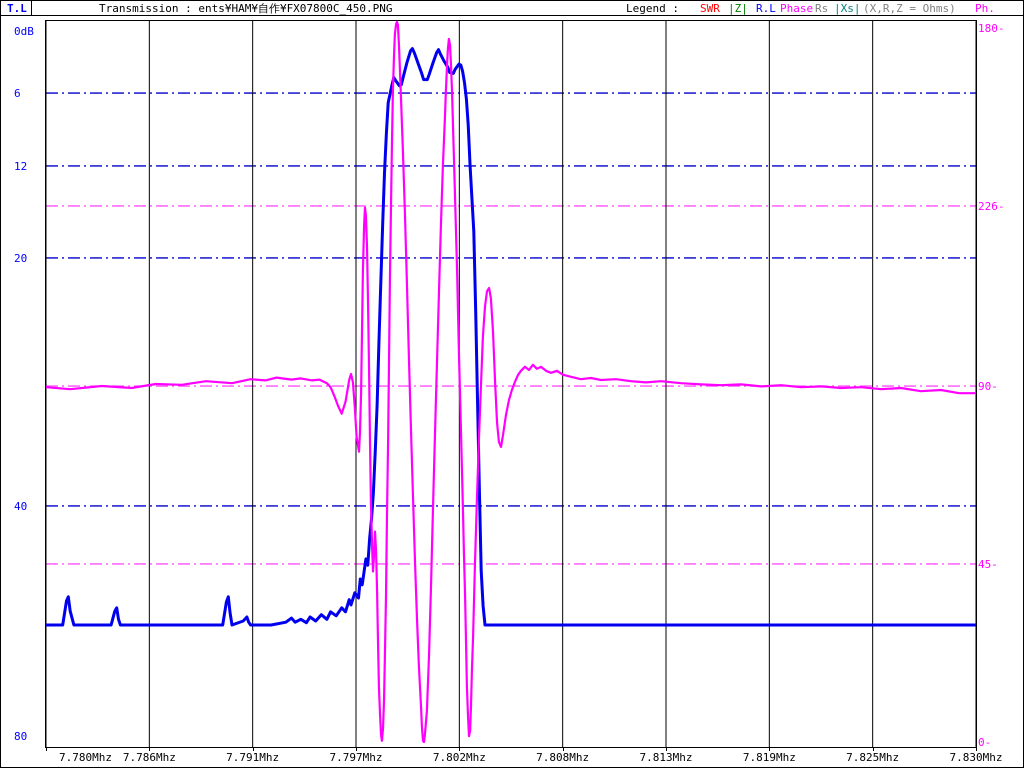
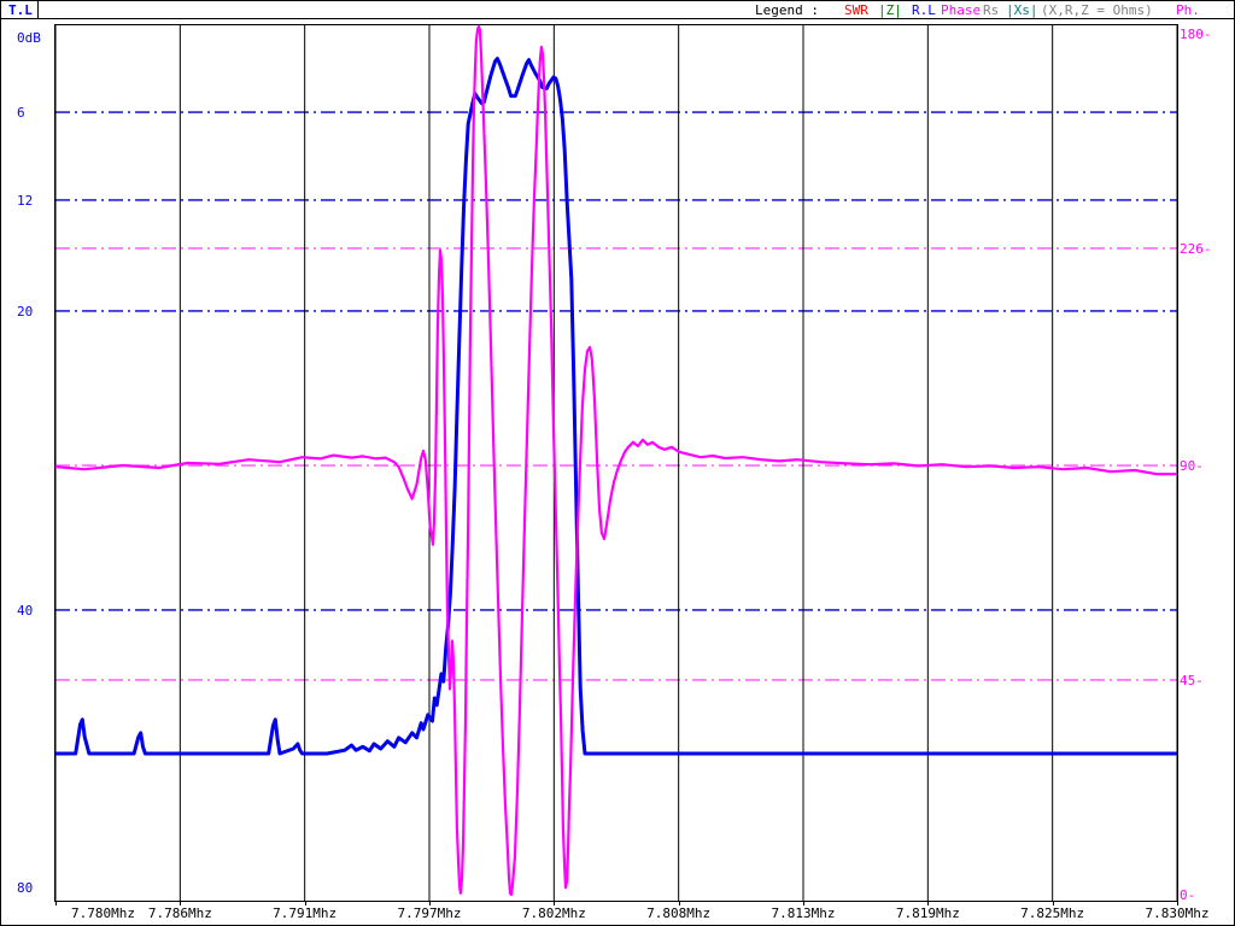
  T.L
- Transmission : ents¥HAM¥自作¥FX07800C_450.PNG
  Legend :
  SWR
  |Z|
  R.L
  Phase
  Rs
  |Xs|
  (X,R,Z = Ohms)
  Ph.
  0dB
  6
  12
  20
  40
  80
  180-
  226-
  90-
  45-
  0-
  7.780Mhz
  7.786Mhz
  7.791Mhz
  7.797Mhz
  7.802Mhz
  7.808Mhz
  7.813Mhz
  7.819Mhz
  7.825Mhz
  7.830Mhz
